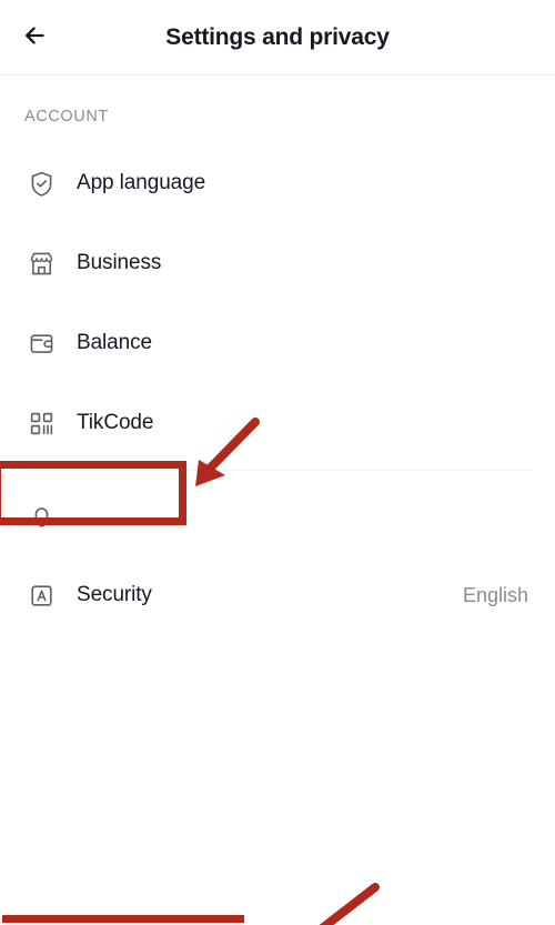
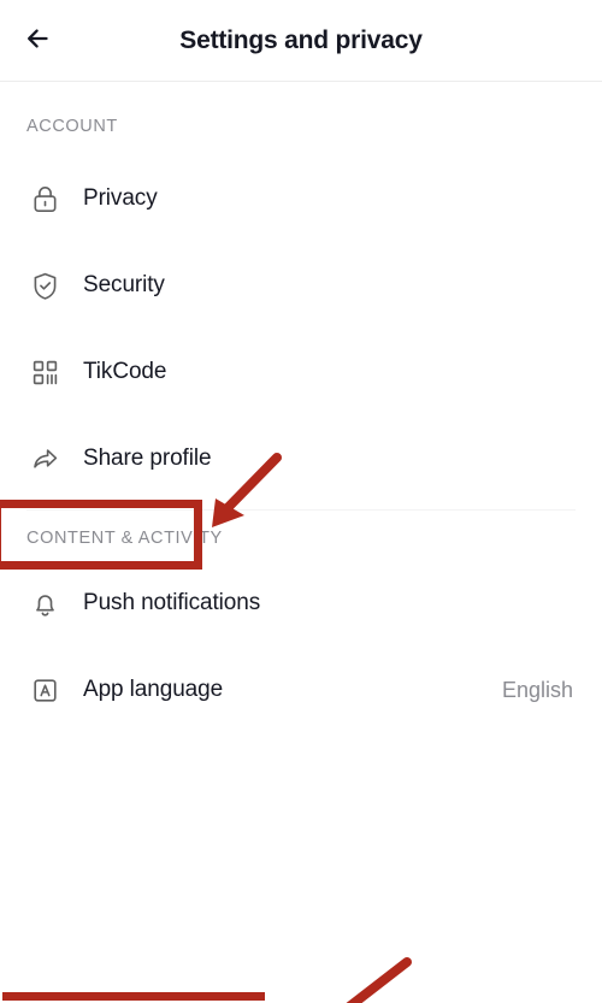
  Settings and privacy
  ACCOUNT
+ Privacy
- App language
+ Security
- Business
- Balance
  TikCode
+ Share profile
+ CONTENT & ACTIVITY
+ Push notifications
- Security
+ App language
  English
